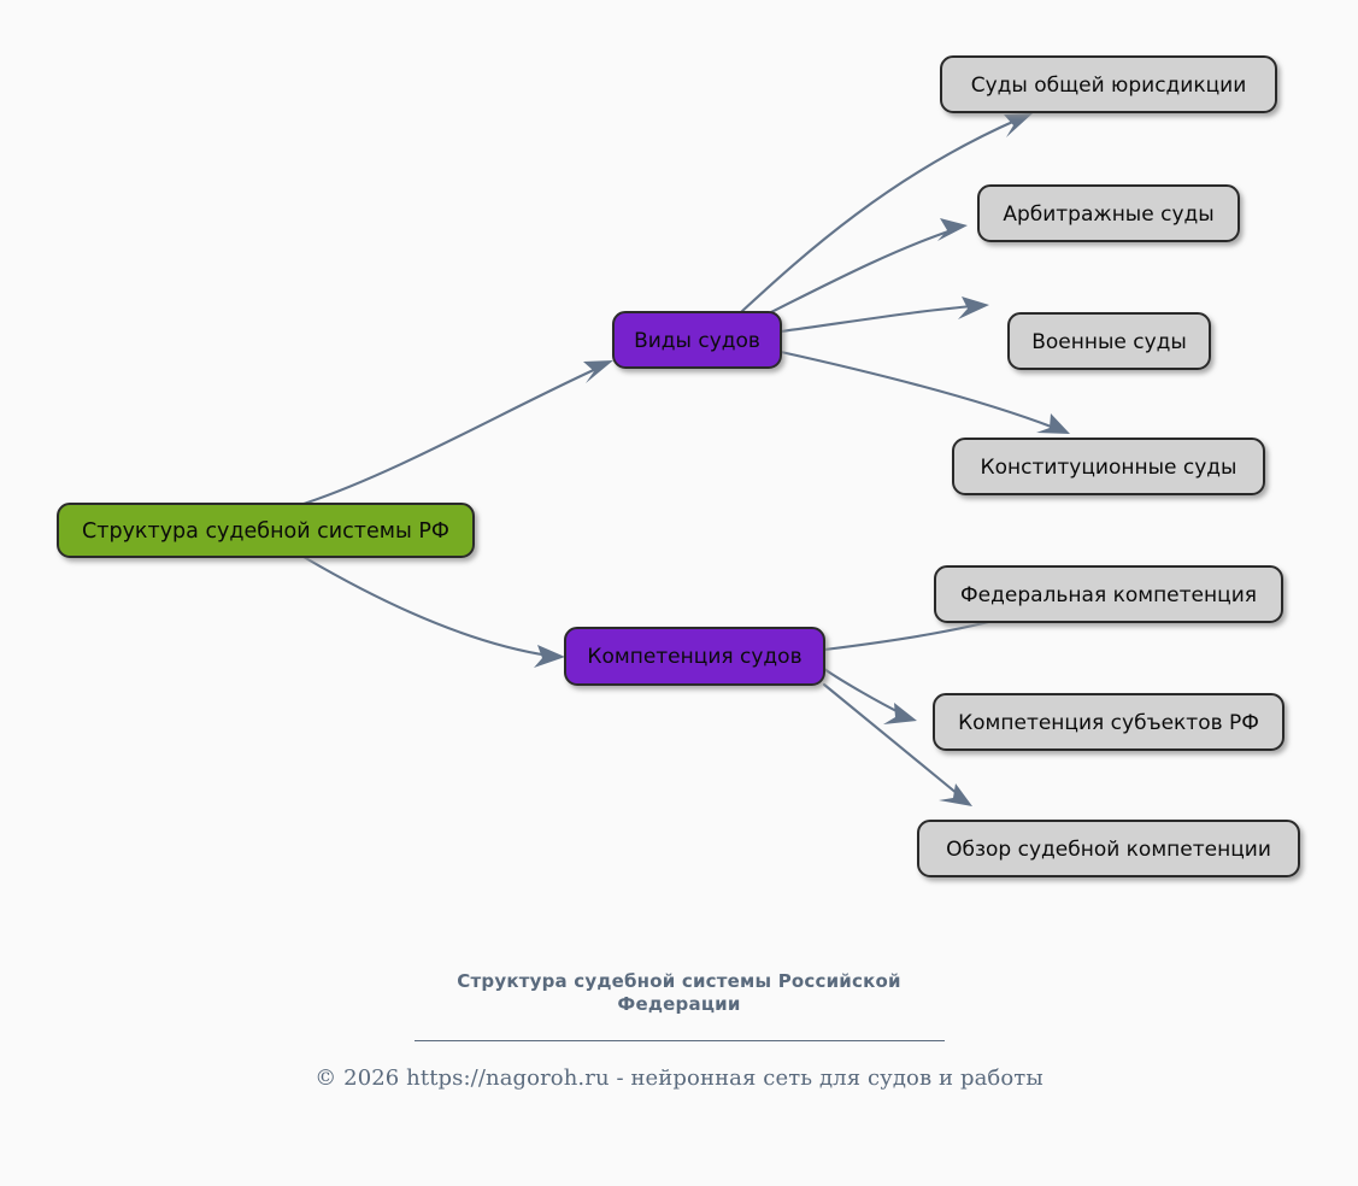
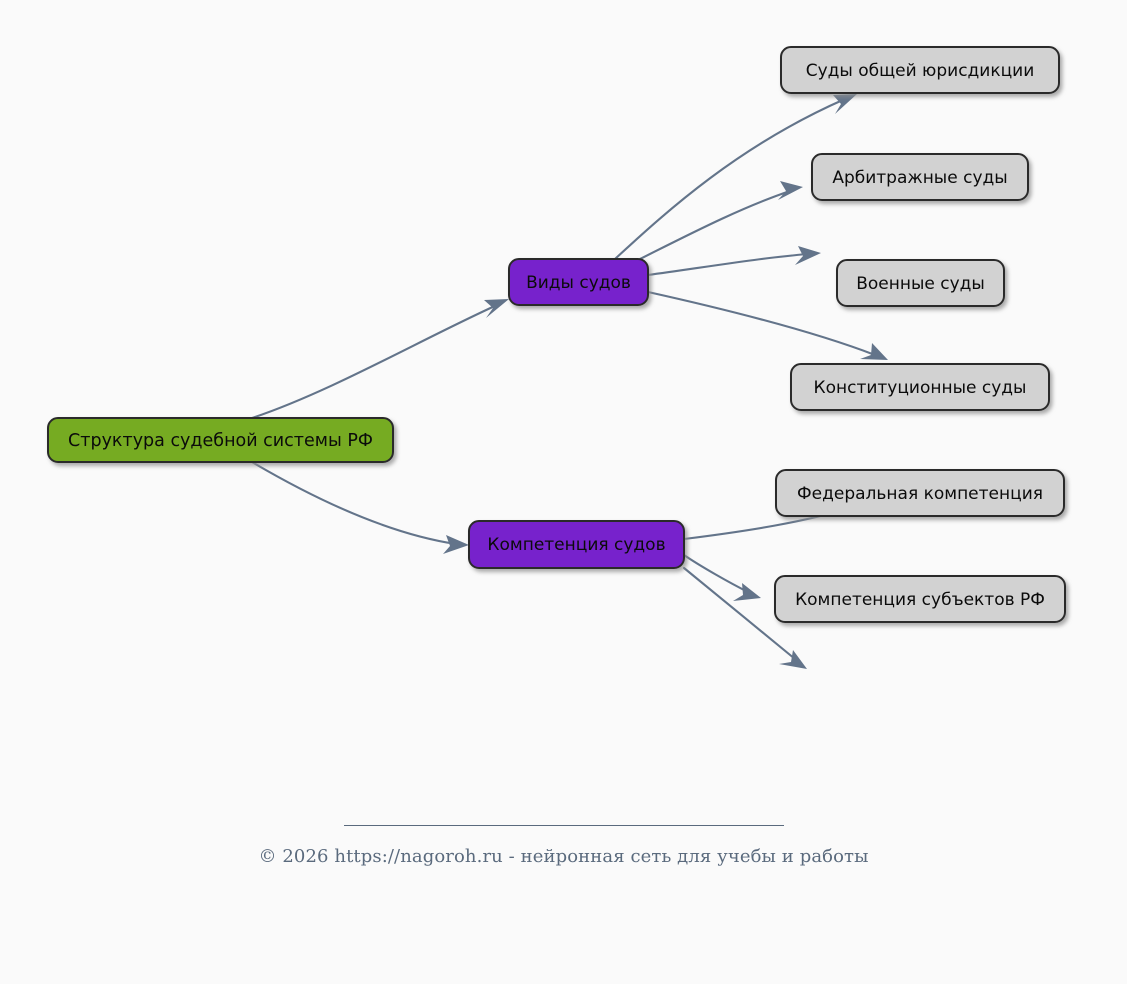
  Структура судебной системы РФ
  Виды судов
  Компетенция судов
  Суды общей юрисдикции
  Арбитражные суды
  Военные суды
  Конституционные суды
  Федеральная компетенция
  Компетенция субъектов РФ
- Обзор судебной компетенции
- Структура судебной системы Российской Федерации
- © 2026 https://nagoroh.ru - нейронная сеть для судов и работы
+ © 2026 https://nagoroh.ru - нейронная сеть для учебы и работы
